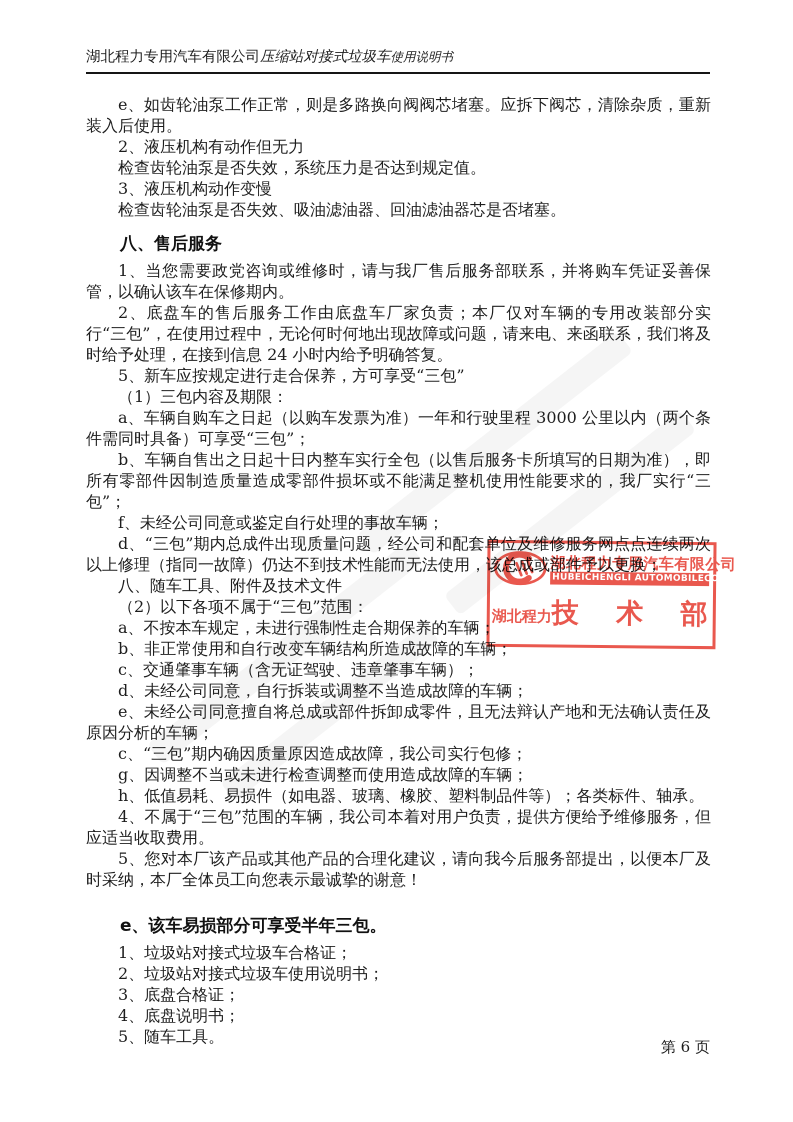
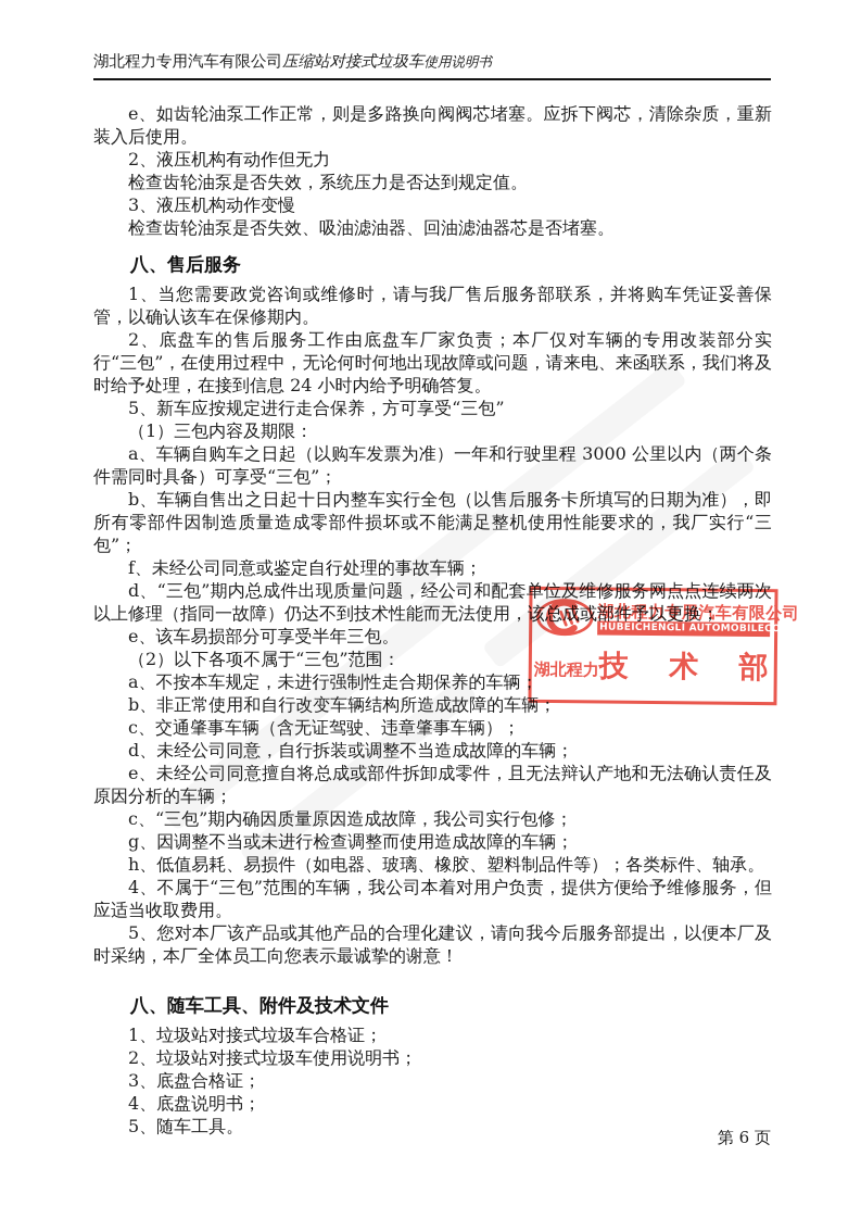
  湖北程力专用汽车有限公司压缩站对接式垃圾车使用说明书
  e、如齿轮油泵工作正常，则是多路换向阀阀芯堵塞。应拆下阀芯，清除杂质，重新装入后使用。
  2、液压机构有动作但无力
  检查齿轮油泵是否失效，系统压力是否达到规定值。
  3、液压机构动作变慢
  检查齿轮油泵是否失效、吸油滤油器、回油滤油器芯是否堵塞。
  八、售后服务
  1、当您需要政党咨询或维修时，请与我厂售后服务部联系，并将购车凭证妥善保管，以确认该车在保修期内。
  2、底盘车的售后服务工作由底盘车厂家负责；本厂仅对车辆的专用改装部分实行“三包”，在使用过程中，无论何时何地出现故障或问题，请来电、来函联系，我们将及时给予处理，在接到信息 24 小时内给予明确答复。
  5、新车应按规定进行走合保养，方可享受“三包”
  （1）三包内容及期限：
  a、车辆自购车之日起（以购车发票为准）一年和行驶里程 3000 公里以内（两个条件需同时具备）可享受“三包”；
  b、车辆自售出之日起十日内整车实行全包（以售后服务卡所填写的日期为准），即所有零部件因制造质量造成零部件损坏或不能满足整机使用性能要求的，我厂实行“三包”；
  f、未经公司同意或鉴定自行处理的事故车辆；
  d、“三包”期内总成件出现质量问题，经公司和配套单位及维修服务网点点连续两次以上修理（指同一故障）仍达不到技术性能而无法使用，该总成或部件予以更换；
- 八、随车工具、附件及技术文件
+ e、该车易损部分可享受半年三包。
  （2）以下各项不属于“三包”范围：
  a、不按本车规定，未进行强制性走合期保养的车辆；
  b、非正常使用和自行改变车辆结构所造成故障的车辆；
  c、交通肇事车辆（含无证驾驶、违章肇事车辆）；
  d、未经公司同意，自行拆装或调整不当造成故障的车辆；
  e、未经公司同意擅自将总成或部件拆卸成零件，且无法辩认产地和无法确认责任及原因分析的车辆；
  c、“三包”期内确因质量原因造成故障，我公司实行包修；
  g、因调整不当或未进行检查调整而使用造成故障的车辆；
  h、低值易耗、易损件（如电器、玻璃、橡胶、塑料制品件等）；各类标件、轴承。
  4、不属于“三包”范围的车辆，我公司本着对用户负责，提供方便给予维修服务，但应适当收取费用。
  5、您对本厂该产品或其他产品的合理化建议，请向我今后服务部提出，以便本厂及时采纳，本厂全体员工向您表示最诚挚的谢意！
- e、该车易损部分可享受半年三包。
+ 八、随车工具、附件及技术文件
  1、垃圾站对接式垃圾车合格证；
  2、垃圾站对接式垃圾车使用说明书；
  3、底盘合格证；
  4、底盘说明书；
  5、随车工具。
  湖北程力专用汽车有限公司
  HUBEICHENGLI AUTOMOBILECO.,LTD
  湖北程力
  技 术 部
  第 6 页
